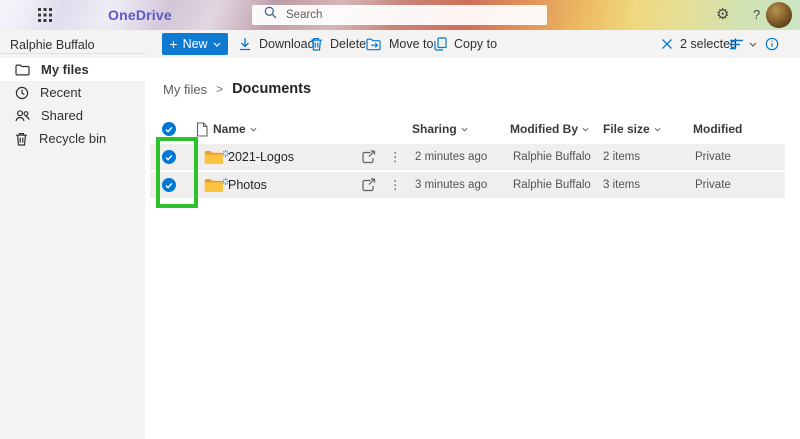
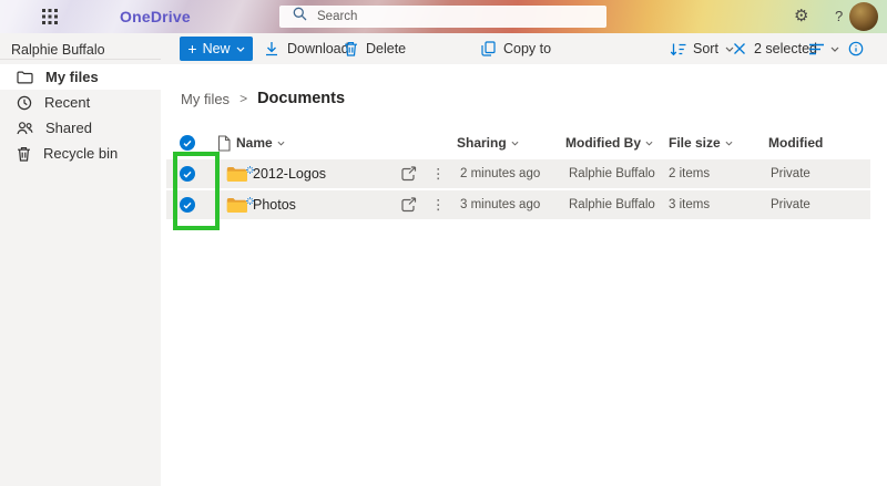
  OneDrive
  Search
  ⚙
  ?
  Ralphie Buffalo
  +
  New
  Download
  Delete
- Move to
  Copy to
+ Sort
  2 selecte
  My files
  Recent
  Shared
  Recycle bin
  My files
  >
  Documents
  Name
  Sharing
  Modified By
  File size
  Modified
- 2021-Logos
+ 2012-Logos
  ⋮
  2 minutes ago
  Ralphie Buffalo
  2 items
  Private
  Photos
  ⋮
  3 minutes ago
  Ralphie Buffalo
  3 items
  Private
